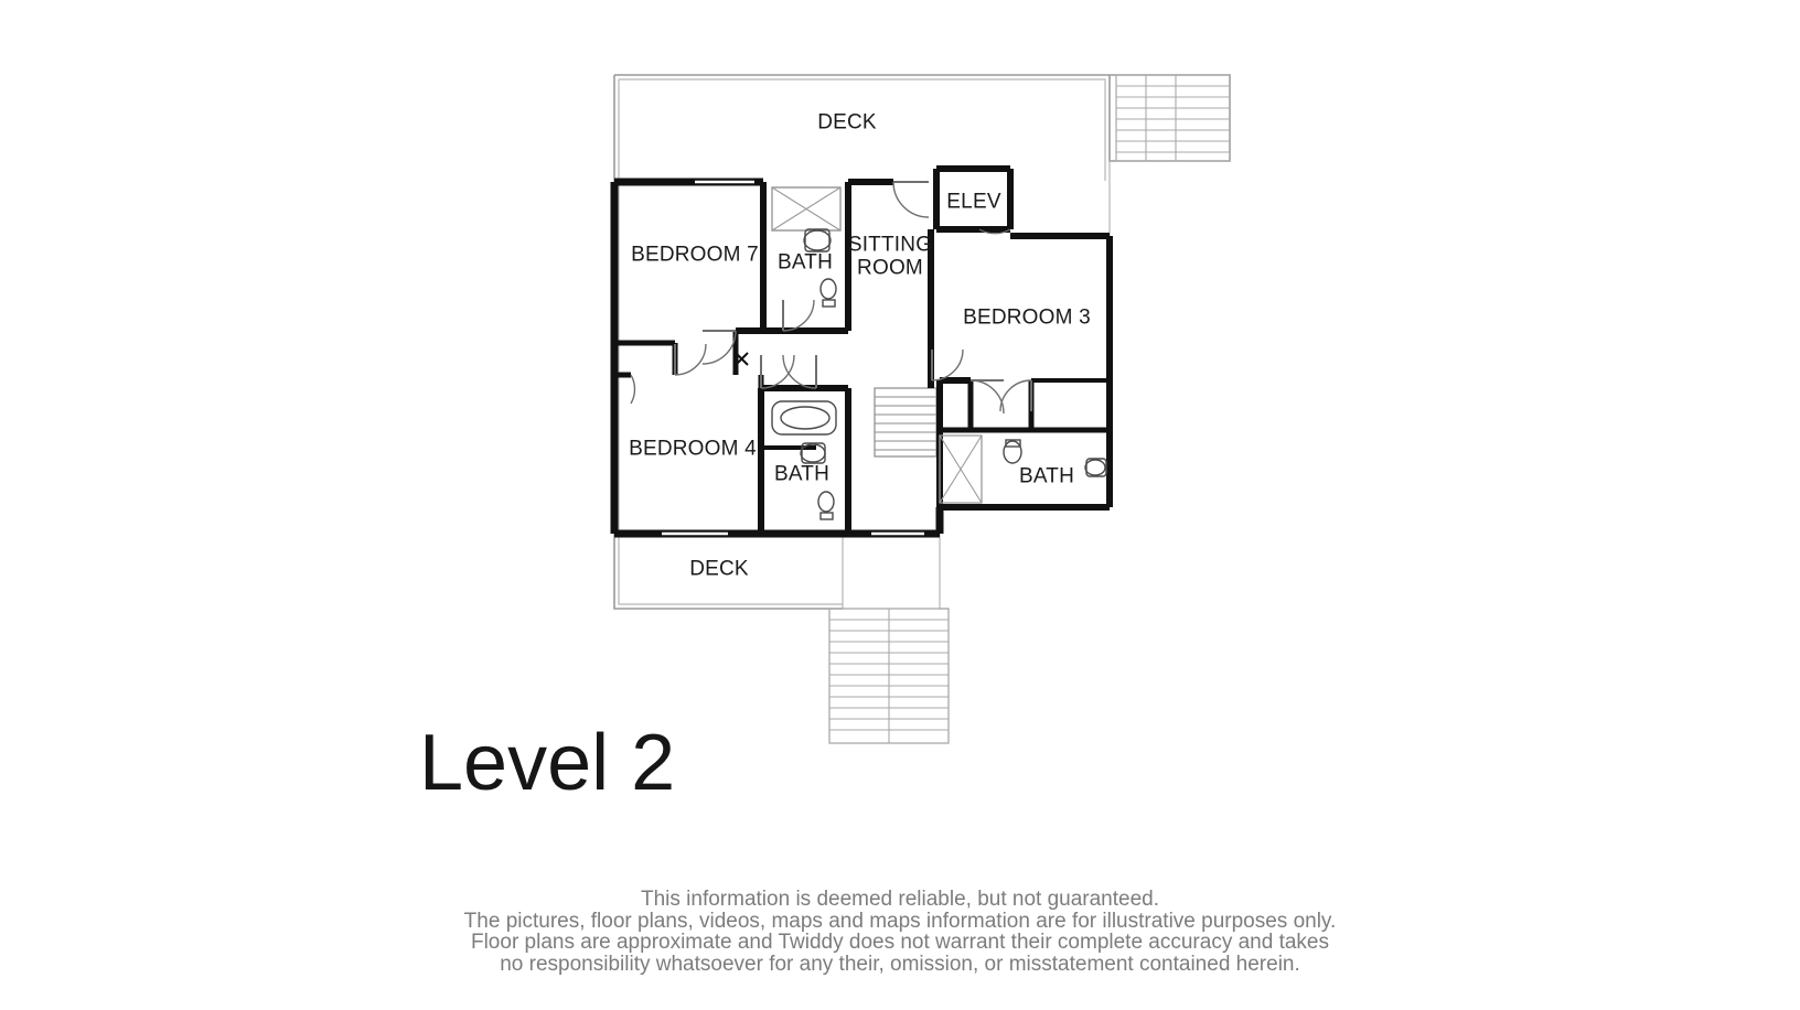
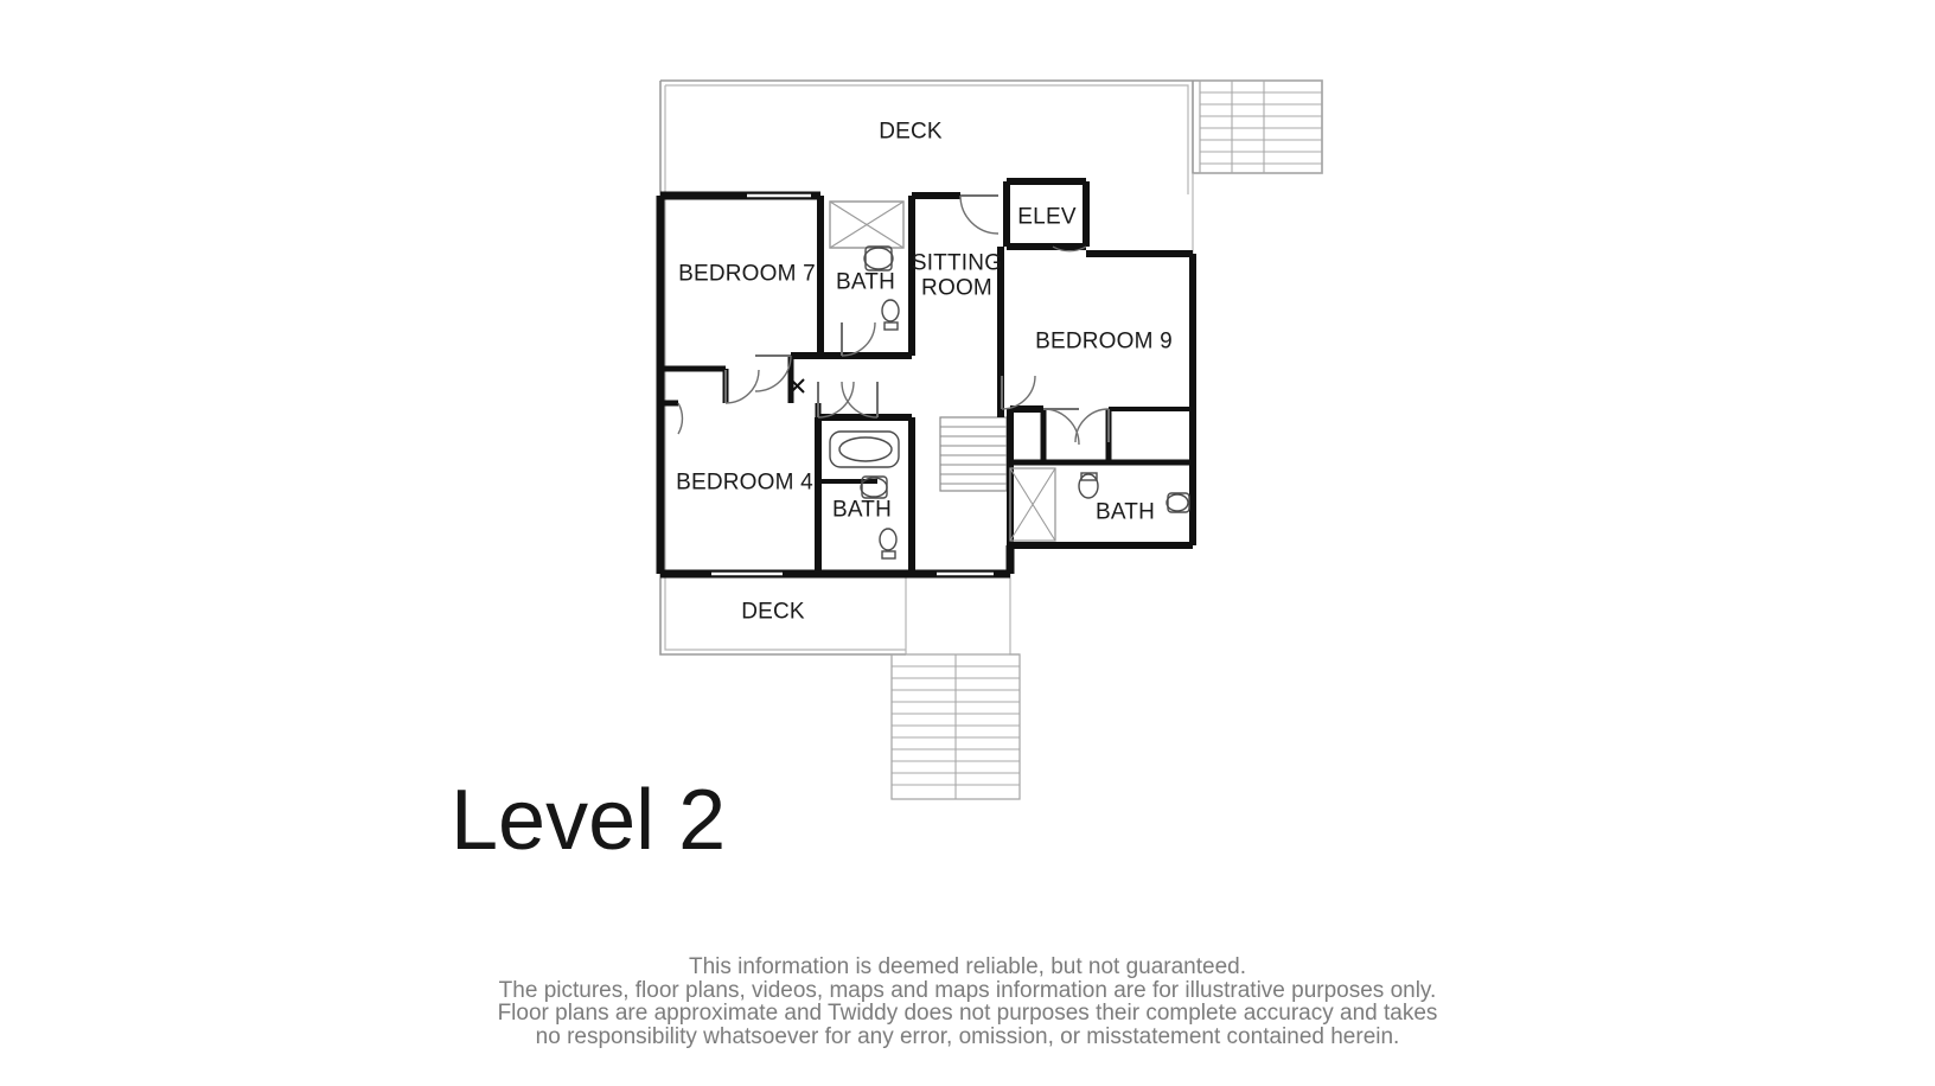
  DECK
  BEDROOM 7
  BATH
  SITTING
  ROOM
  ELEV
- BEDROOM 3
+ BEDROOM 9
  BEDROOM 4
  BATH
  BATH
  DECK
  Level 2
  This information is deemed reliable, but not guaranteed.
  The pictures, floor plans, videos, maps and maps information are for illustrative purposes only.
- Floor plans are approximate and Twiddy does not warrant their complete accuracy and takes
+ Floor plans are approximate and Twiddy does not purposes their complete accuracy and takes
- no responsibility whatsoever for any their, omission, or misstatement contained herein.
+ no responsibility whatsoever for any error, omission, or misstatement contained herein.
